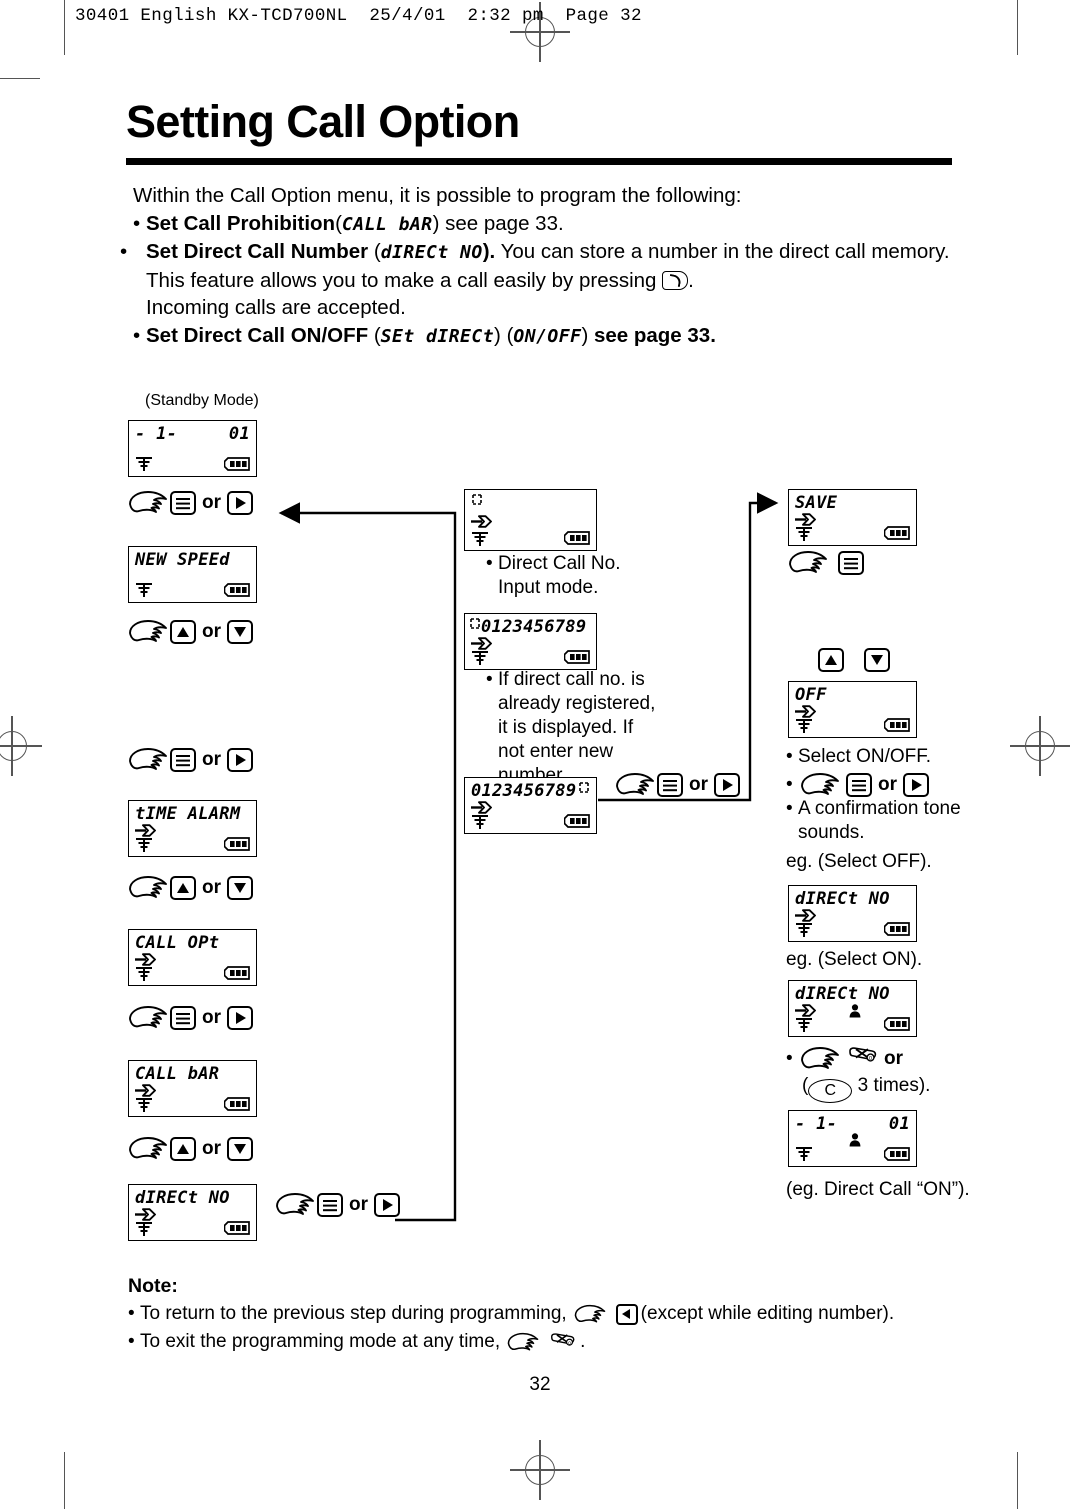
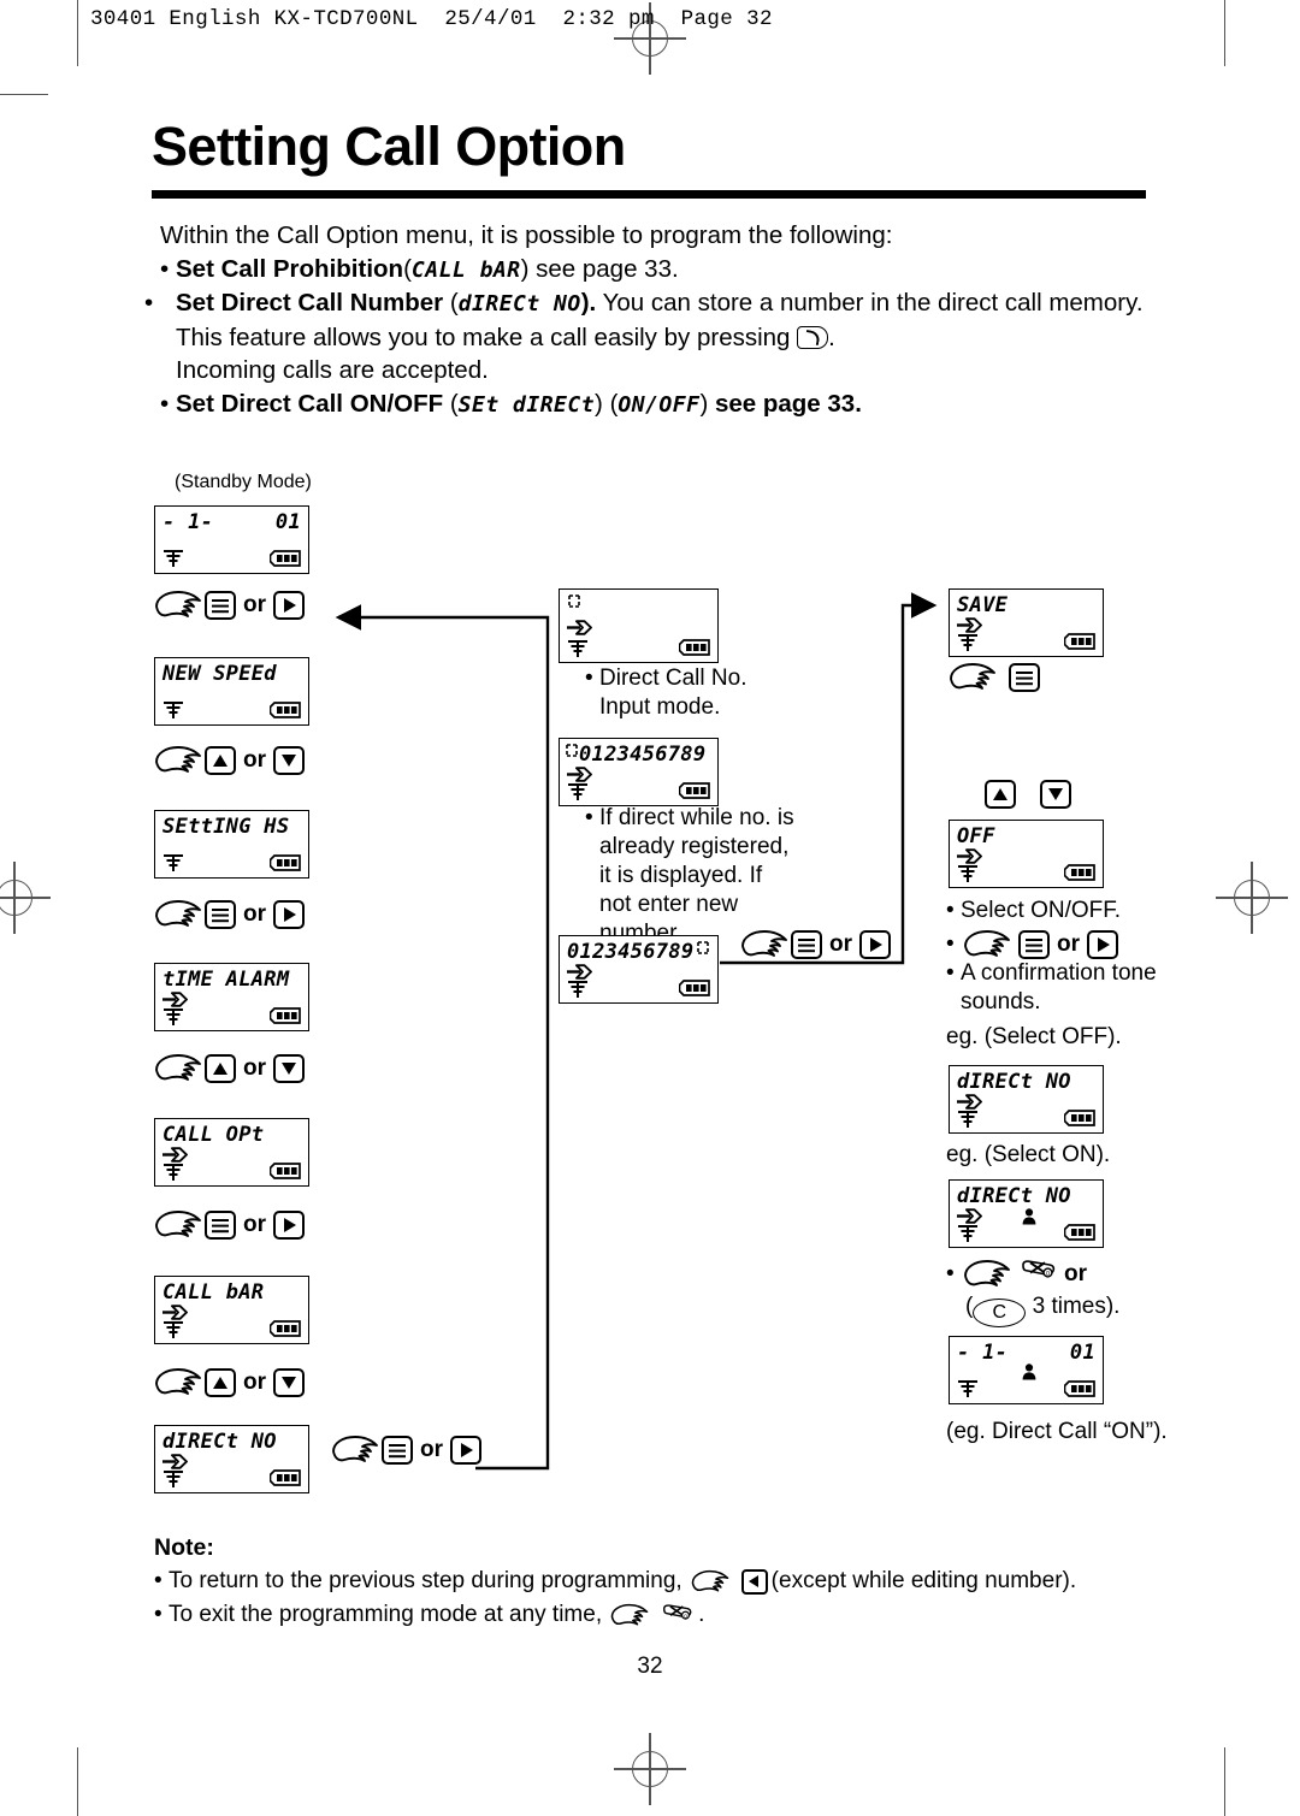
  30401 English KX-TCD700NL 25/4/01 2:32 pm Page 32
  Setting Call Option
  Within the Call Option menu, it is possible to program the following:
  • Set Call Prohibition(CALL bAR) see page 33.
  • Set Direct Call Number (dIRECt NO). You can store a number in the direct call memory. This feature allows you to make a call easily by pressing .
  Incoming calls are accepted.
  • Set Direct Call ON/OFF (SEt dIRECt) (ON/OFF) see page 33.
  (Standby Mode)
  - 1-
  01
  or
  NEW SPEEd
  or
+ SEttING HS
  or
  tIME ALARM
  or
  CALL OPt
  or
  CALL bAR
  or
  dIRECt NO
  or
  •
  Direct Call No.
  Input mode.
  0123456789
  •
- If direct call no. is
+ If direct while no. is
  already registered,
  it is displayed. If
  not enter new
  number.
  0123456789
  or
  SAVE
  OFF
  •
  Select ON/OFF.
  •
  or
  •
  A confirmation tone
  sounds.
  eg. (Select OFF).
  dIRECt NO
  eg. (Select ON).
  dIRECt NO
  •
  or
  (
  C
  3 times).
  - 1-
  01
  (eg. Direct Call “ON”).
  Note:
  •
  To return to the previous step during programming,
  (except while editing number).
  •
  To exit the programming mode at any time,
  .
  32
